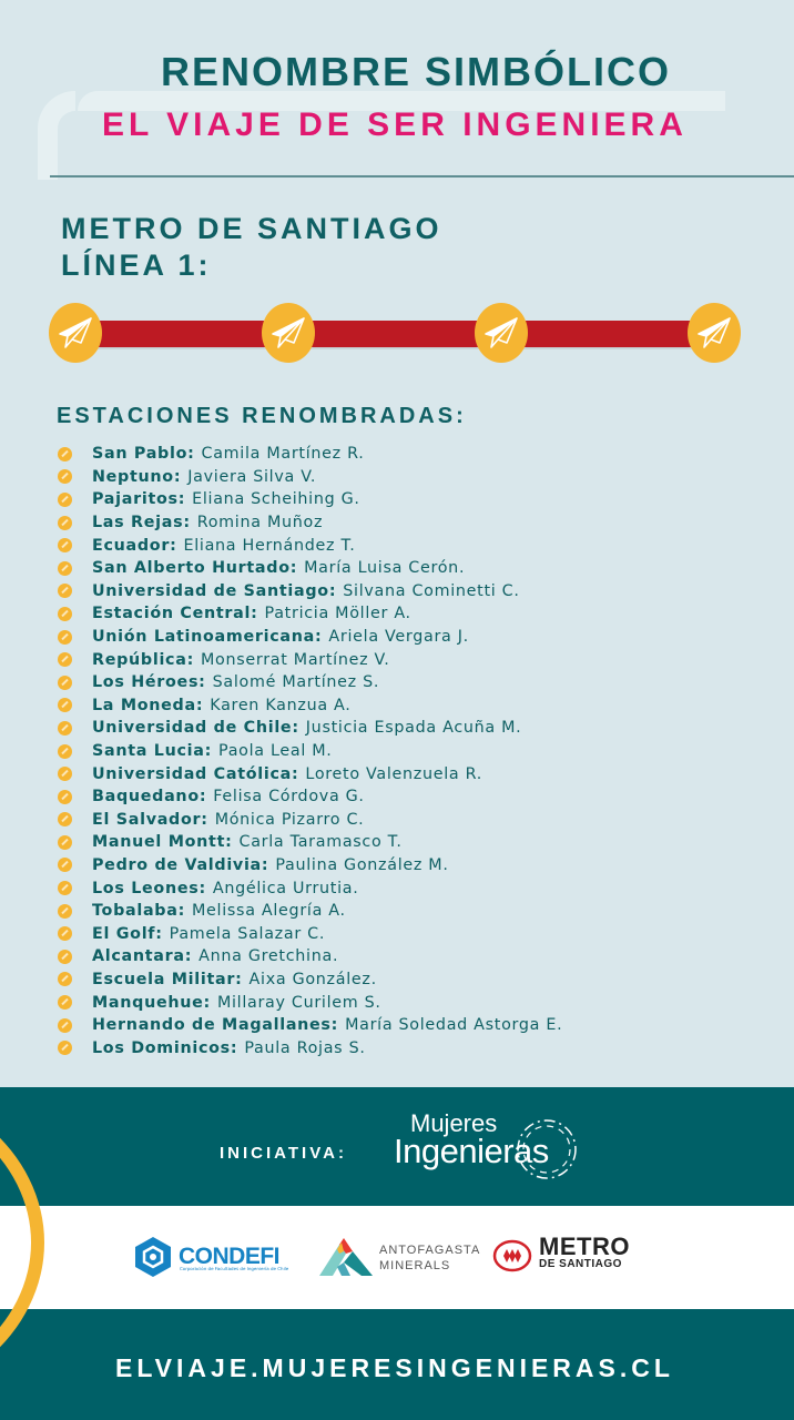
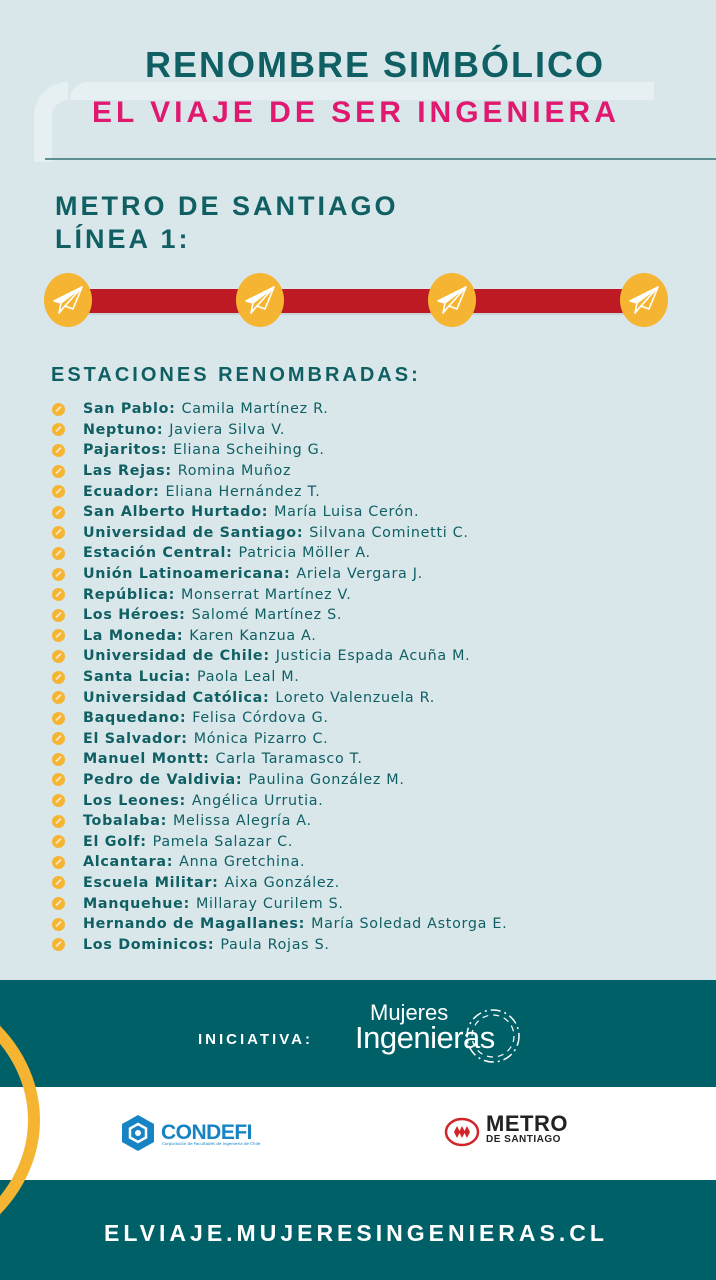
  RENOMBRE SIMBÓLICO
  EL VIAJE DE SER INGENIERA
  METRO DE SANTIAGO
  LÍNEA 1:
  ESTACIONES RENOMBRADAS:
  San Pablo
  :
  Camila Martínez R.
  Neptuno
  :
  Javiera Silva V.
  Pajaritos
  :
  Eliana Scheihing G.
  Las Rejas
  :
  Romina Muñoz
  Ecuador
  :
  Eliana Hernández T.
  San Alberto Hurtado
  :
  María Luisa Cerón.
  Universidad de Santiago
  :
  Silvana Cominetti C.
  Estación Central
  :
  Patricia Möller A.
  Unión Latinoamericana
  :
  Ariela Vergara J.
  República
  :
  Monserrat Martínez V.
  Los Héroes
  :
  Salomé Martínez S.
  La Moneda
  :
  Karen Kanzua A.
  Universidad de Chile
  :
  Justicia Espada Acuña M.
  Santa Lucia
  :
  Paola Leal M.
  Universidad Católica
  :
  Loreto Valenzuela R.
  Baquedano
  :
  Felisa Córdova G.
  El Salvador
  :
  Mónica Pizarro C.
  Manuel Montt
  :
  Carla Taramasco T.
  Pedro de Valdivia
  :
  Paulina González M.
  Los Leones
  :
  Angélica Urrutia.
  Tobalaba
  :
  Melissa Alegría A.
  El Golf
  :
  Pamela Salazar C.
  Alcantara
  :
  Anna Gretchina.
  Escuela Militar
  :
  Aixa González.
  Manquehue
  :
  Millaray Curilem S.
  Hernando de Magallanes
  :
  María Soledad Astorga E.
  Los Dominicos
  :
  Paula Rojas S.
  INICIATIVA:
  Mujeres
  Ingenieras
  CONDEFI
- ANTOFAGASTA
- MINERALS
  METRO
  DE SANTIAGO
  ELVIAJE.MUJERESINGENIERAS.CL
